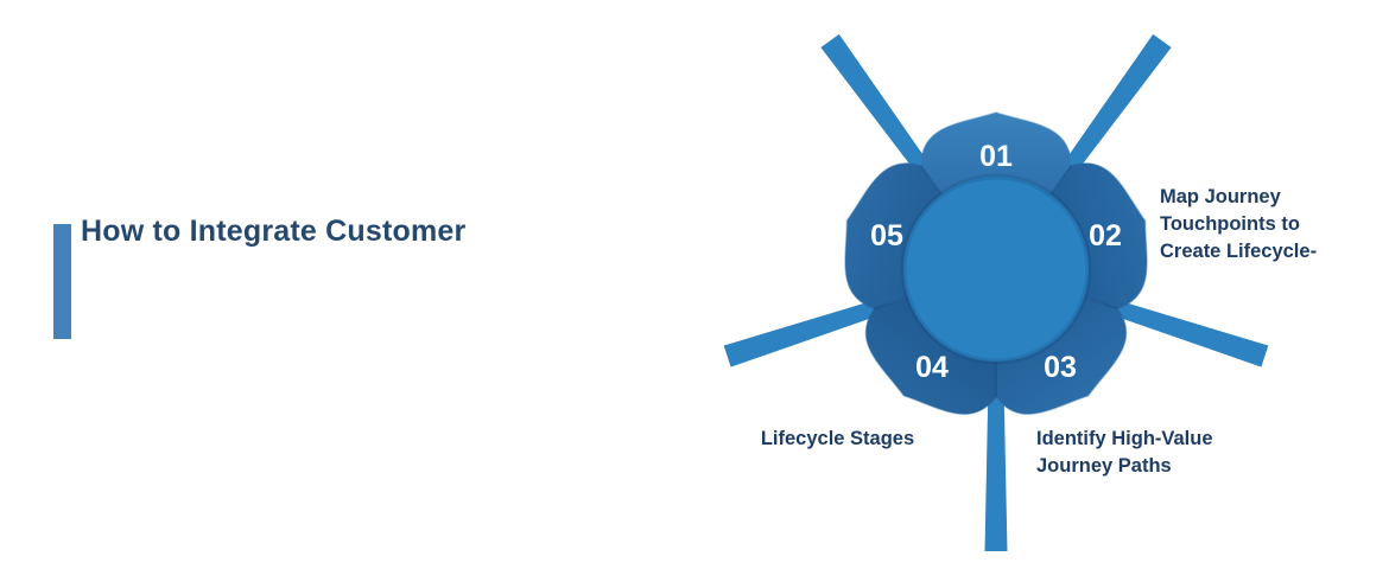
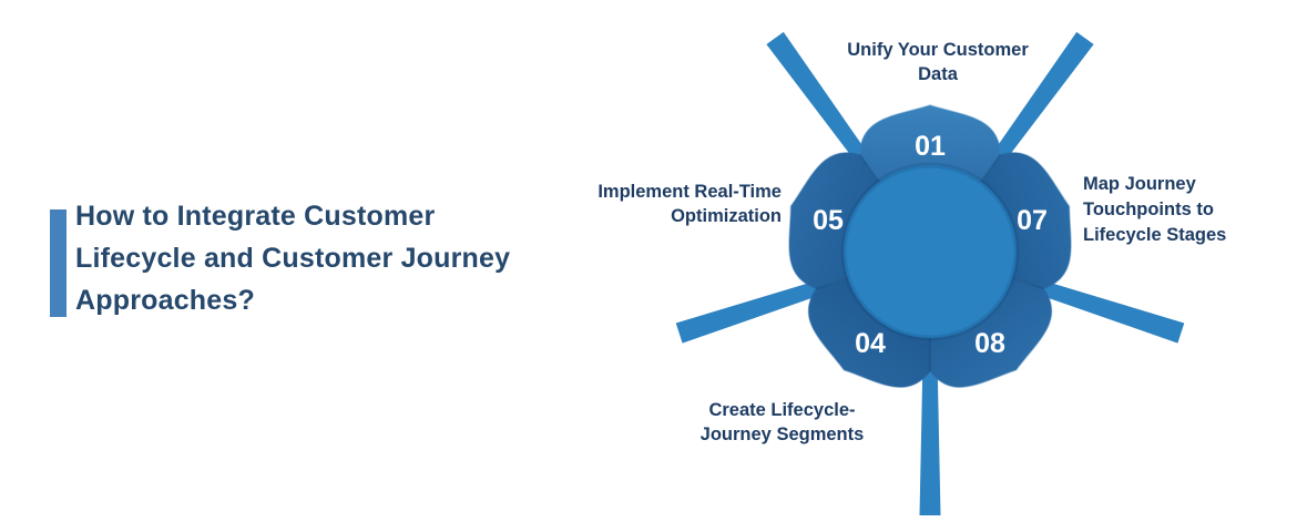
  How to Integrate Customer
+ Lifecycle and Customer Journey
+ Approaches?
  01
- 02
+ 07
- 03
+ 08
  04
  05
+ Unify Your Customer
+ Data
  Map Journey
  Touchpoints to
- Create Lifecycle-
+ Lifecycle Stages
- Identify High-Value
- Journey Paths
- Lifecycle Stages
+ Create Lifecycle-
+ Journey Segments
+ Implement Real-Time
+ Optimization
